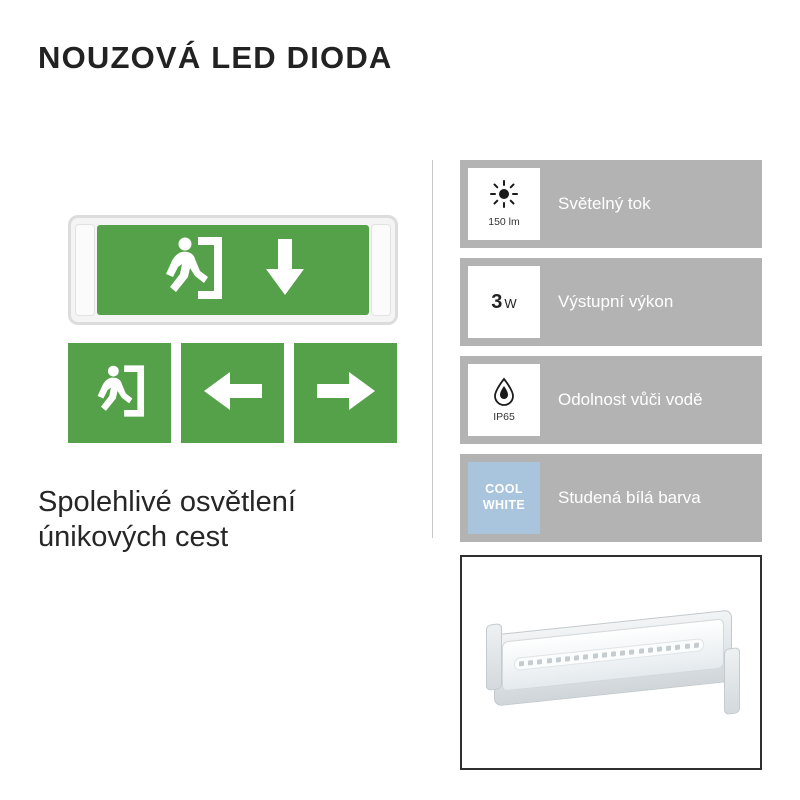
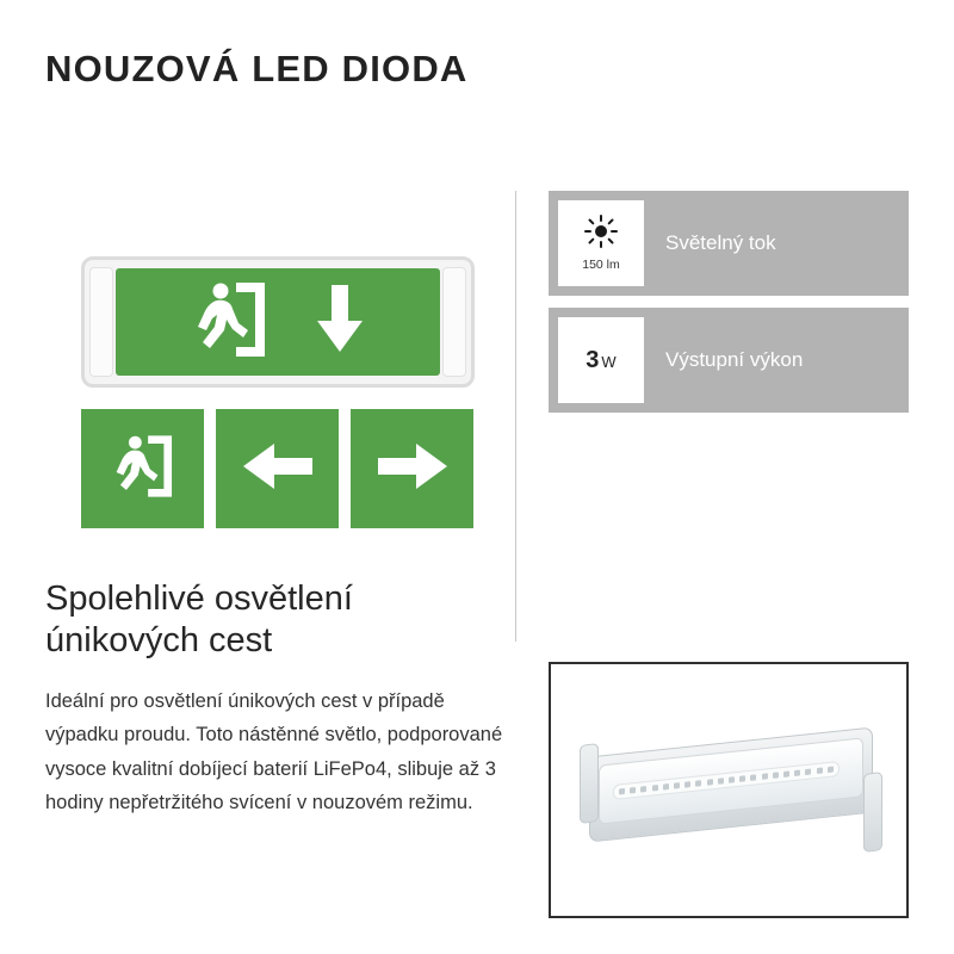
  NOUZOVÁ LED DIODA
  Spolehlivé osvětlení únikových cest
+ Ideální pro osvětlení únikových cest v případě výpadku proudu. Toto nástěnné světlo, podporované vysoce kvalitní dobíjecí baterií LiFePo4, slibuje až 3 hodiny nepřetržitého svícení v nouzovém režimu.
  150 lm
  Světelný tok
  3 W
  Výstupní výkon
- IP65
- Odolnost vůči vodě
- COOL
- WHITE
- Studená bílá barva
